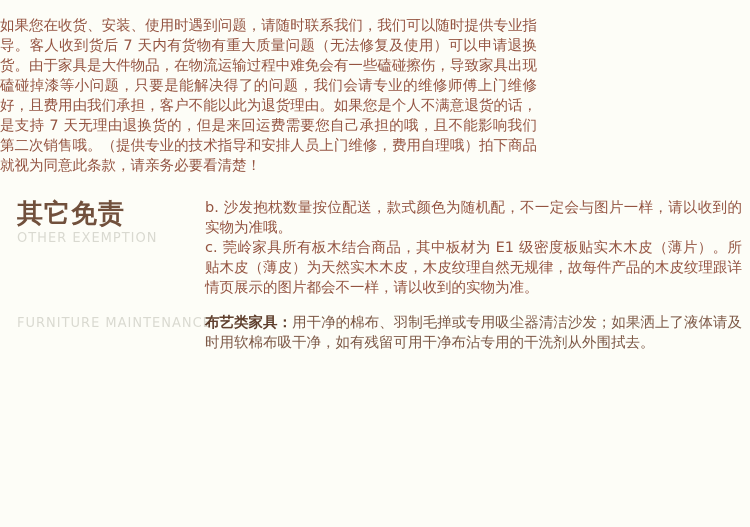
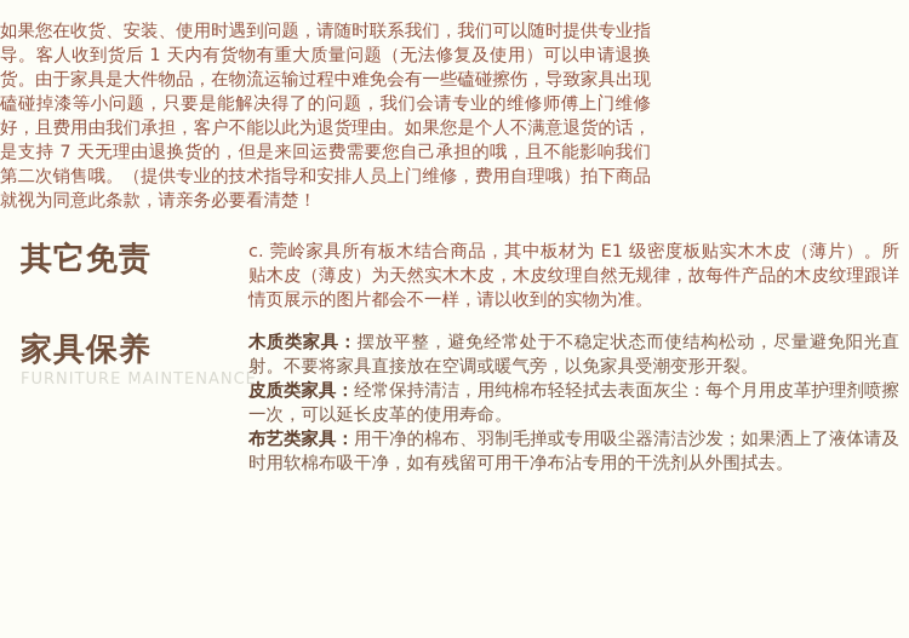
- 如果您在收货、安装、使用时遇到问题，请随时联系我们，我们可以随时提供专业指导。客人收到货后 7 天内有货物有重大质量问题（无法修复及使用）可以申请退换货。由于家具是大件物品，在物流运输过程中难免会有一些磕碰擦伤，导致家具出现磕碰掉漆等小问题，只要是能解决得了的问题，我们会请专业的维修师傅上门维修好，且费用由我们承担，客户不能以此为退货理由。如果您是个人不满意退货的话，是支持 7 天无理由退换货的，但是来回运费需要您自己承担的哦，且不能影响我们第二次销售哦。（提供专业的技术指导和安排人员上门维修，费用自理哦）拍下商品就视为同意此条款，请亲务必要看清楚！
+ 如果您在收货、安装、使用时遇到问题，请随时联系我们，我们可以随时提供专业指导。客人收到货后 1 天内有货物有重大质量问题（无法修复及使用）可以申请退换货。由于家具是大件物品，在物流运输过程中难免会有一些磕碰擦伤，导致家具出现磕碰掉漆等小问题，只要是能解决得了的问题，我们会请专业的维修师傅上门维修好，且费用由我们承担，客户不能以此为退货理由。如果您是个人不满意退货的话，是支持 7 天无理由退换货的，但是来回运费需要您自己承担的哦，且不能影响我们第二次销售哦。（提供专业的技术指导和安排人员上门维修，费用自理哦）拍下商品就视为同意此条款，请亲务必要看清楚！
  其它免责
- OTHER EXEMPTION
- b. 沙发抱枕数量按位配送，款式颜色为随机配，不一定会与图片一样，请以收到的实物为准哦。
  c. 莞岭家具所有板木结合商品，其中板材为 E1 级密度板贴实木木皮（薄片）。所贴木皮（薄皮）为天然实木木皮，木皮纹理自然无规律，故每件产品的木皮纹理跟详情页展示的图片都会不一样，请以收到的实物为准。
+ 家具保养
  FURNITURE MAINTENANC
+ 木质类家具：摆放平整，避免经常处于不稳定状态而使结构松动，尽量避免阳光直射。不要将家具直接放在空调或暖气旁，以免家具受潮变形开裂。
+ 皮质类家具：经常保持清洁，用纯棉布轻轻拭去表面灰尘：每个月用皮革护理剂喷擦一次，可以延长皮革的使用寿命。
  布艺类家具：用干净的棉布、羽制毛掸或专用吸尘器清洁沙发；如果洒上了液体请及时用软棉布吸干净，如有残留可用干净布沾专用的干洗剂从外围拭去。
